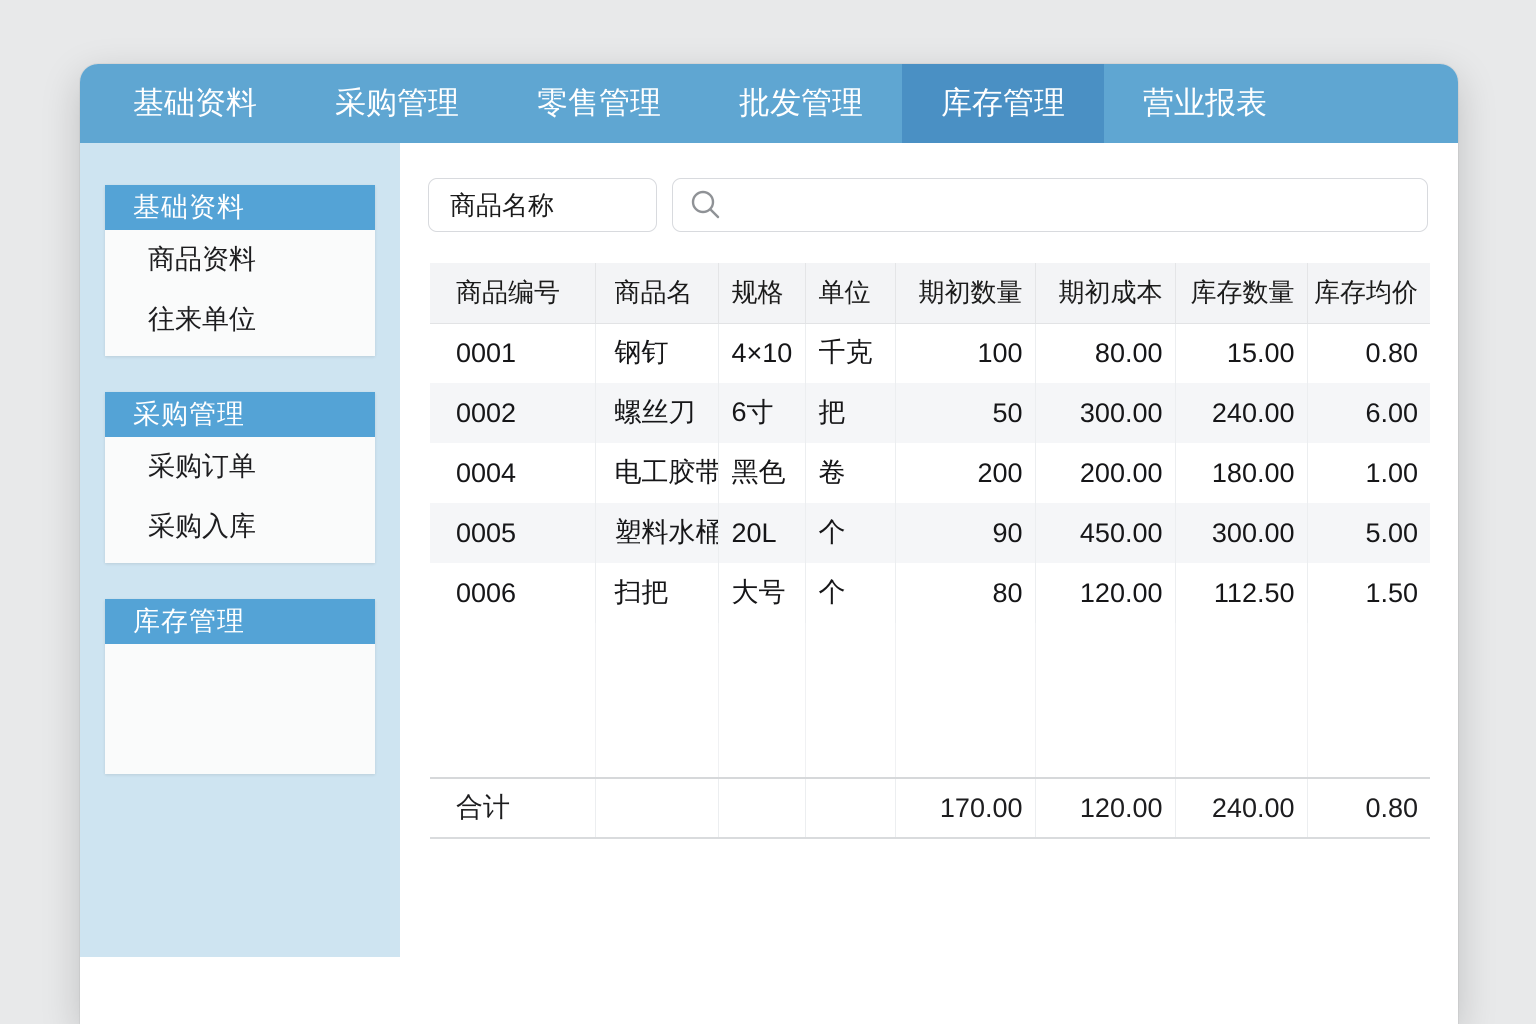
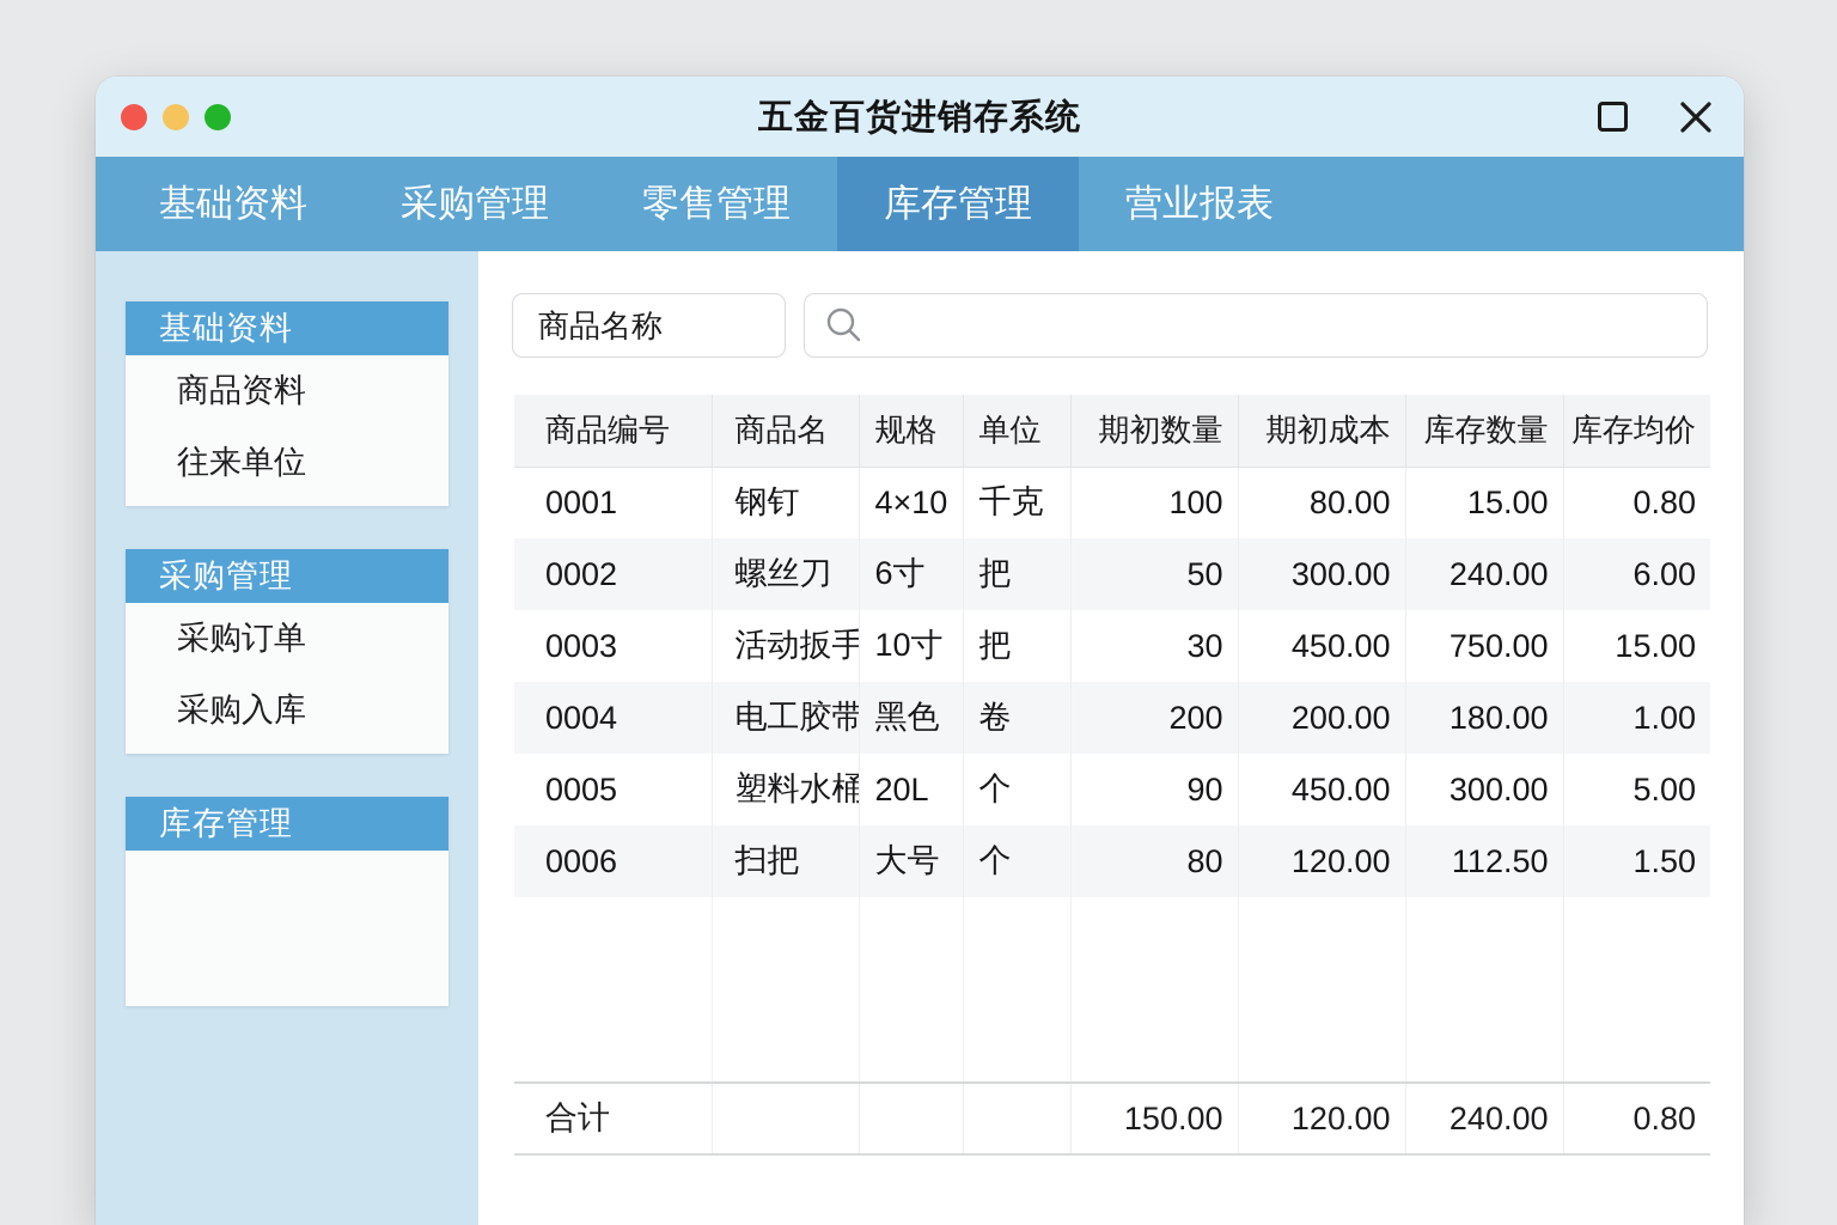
+ 五金百货进销存系统
  基础资料
  采购管理
  零售管理
- 批发管理
  库存管理
  营业报表
  基础资料
  商品资料
  往来单位
  采购管理
  采购订单
  采购入库
  库存管理
  商品名称
  商品编号	商品名	规格	单位	期初数量	期初成本	库存数量	库存均价
  0001	钢钉	4×10	千克	100	80.00	15.00	0.80
  0002	螺丝刀	6寸	把	50	300.00	240.00	6.00
+ 0003	活动扳手	10寸	把	30	450.00	750.00	15.00
  0004	电工胶带	黑色	卷	200	200.00	180.00	1.00
  0005	塑料水桶	20L	个	90	450.00	300.00	5.00
  0006	扫把	大号	个	80	120.00	112.50	1.50
- 合计				170.00	120.00	240.00	0.80
+ 合计				150.00	120.00	240.00	0.80
